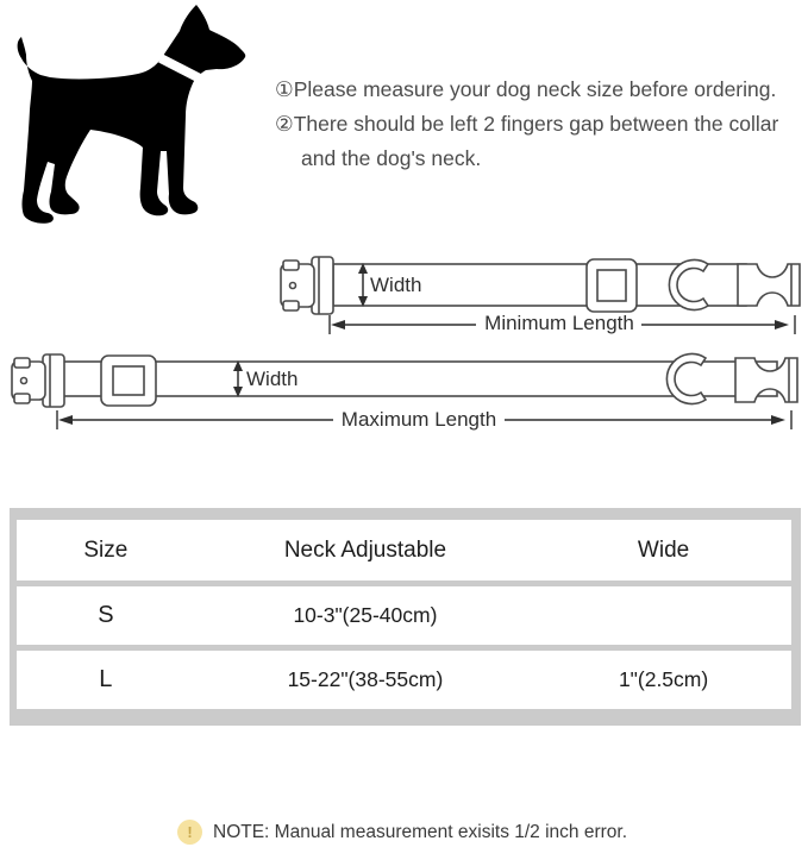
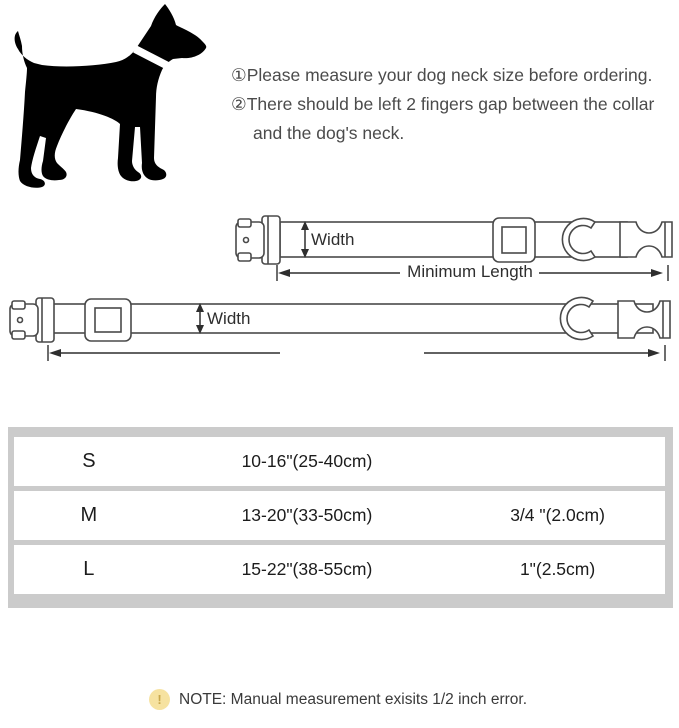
  ①Please measure your dog neck size before ordering.
  ②There should be left 2 fingers gap between the collar and the dog's neck.
  Width
  Minimum Length
  Width
- Maximum Length
- Size
- Neck Adjustable
- Wide
  S
- 10-3"(25-40cm)
+ 10-16"(25-40cm)
+ M
+ 13-20"(33-50cm)
+ 3/4 "(2.0cm)
  L
  15-22"(38-55cm)
  1"(2.5cm)
  !
  NOTE: Manual measurement exisits 1/2 inch error.
